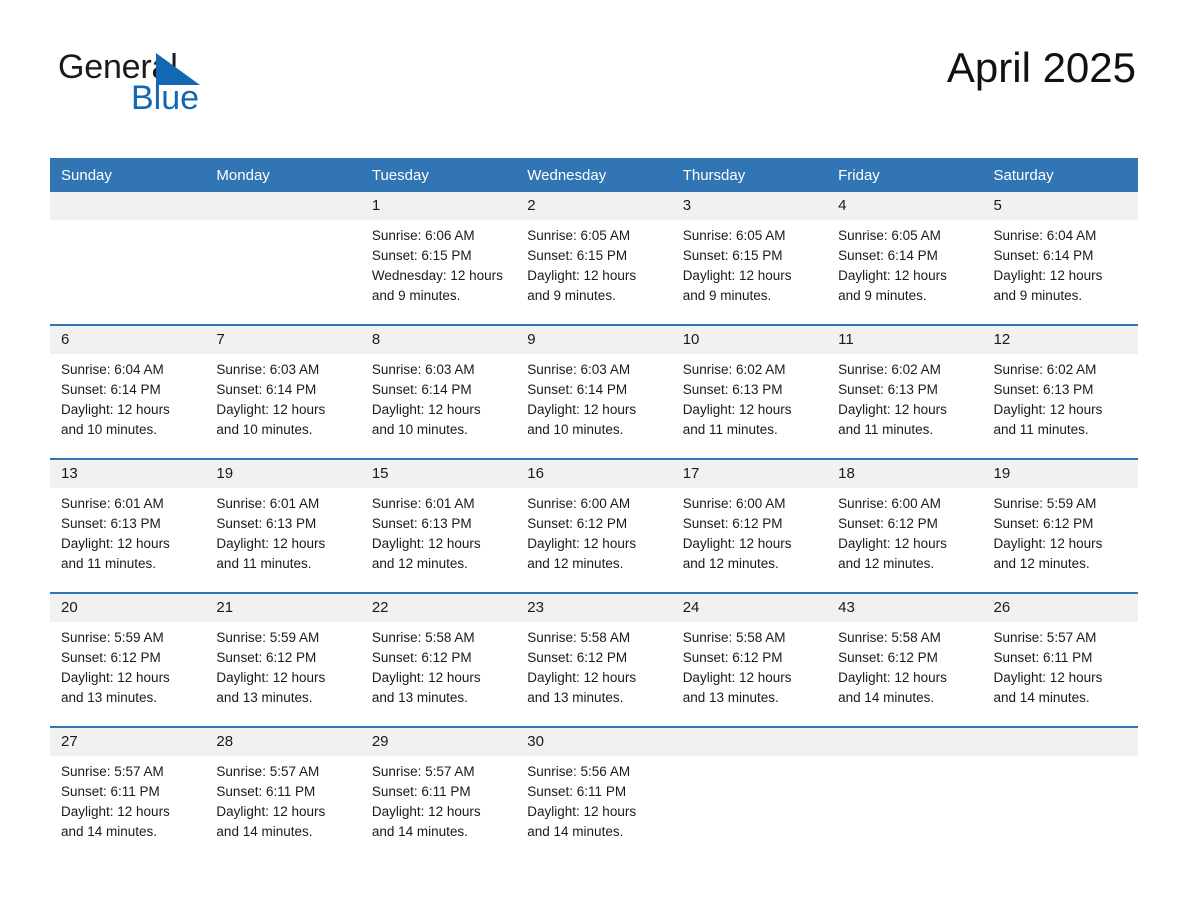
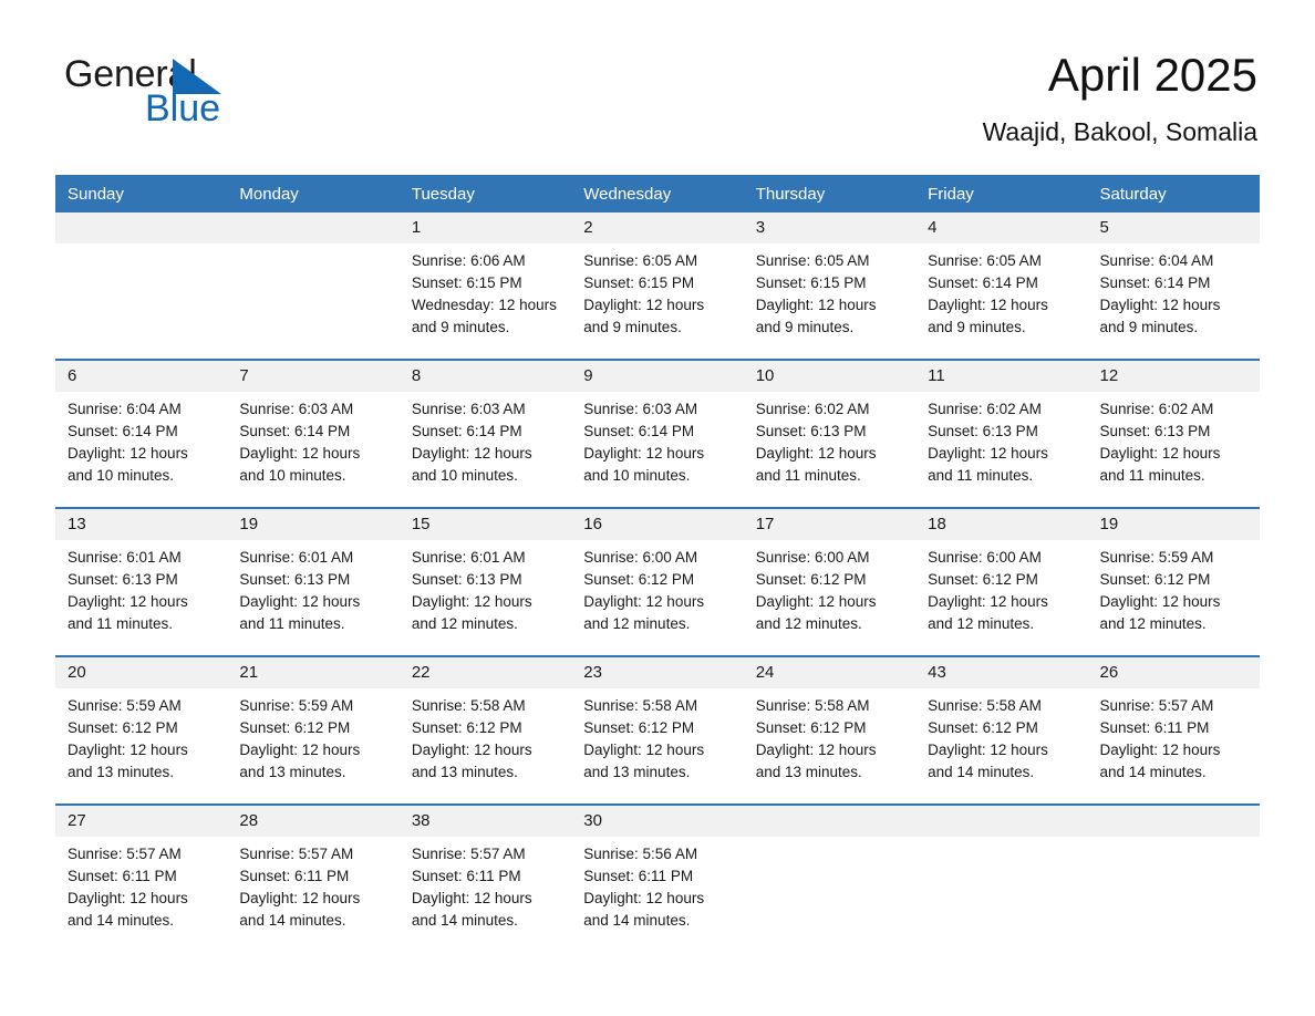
  Gener
  Blue
  April 2025
+ Waajid, Bakool, Somalia
  Sunday	Monday	Tuesday	Wednesday	Thursday	Friday	Saturday
  		1Sunrise: 6:06 AM Sunset: 6:15 PM Wednesday: 12 hours and 9 minutes.	2Sunrise: 6:05 AM Sunset: 6:15 PM Daylight: 12 hours and 9 minutes.	3Sunrise: 6:05 AM Sunset: 6:15 PM Daylight: 12 hours and 9 minutes.	4Sunrise: 6:05 AM Sunset: 6:14 PM Daylight: 12 hours and 9 minutes.	5Sunrise: 6:04 AM Sunset: 6:14 PM Daylight: 12 hours and 9 minutes.
  6Sunrise: 6:04 AM Sunset: 6:14 PM Daylight: 12 hours and 10 minutes.	7Sunrise: 6:03 AM Sunset: 6:14 PM Daylight: 12 hours and 10 minutes.	8Sunrise: 6:03 AM Sunset: 6:14 PM Daylight: 12 hours and 10 minutes.	9Sunrise: 6:03 AM Sunset: 6:14 PM Daylight: 12 hours and 10 minutes.	10Sunrise: 6:02 AM Sunset: 6:13 PM Daylight: 12 hours and 11 minutes.	11Sunrise: 6:02 AM Sunset: 6:13 PM Daylight: 12 hours and 11 minutes.	12Sunrise: 6:02 AM Sunset: 6:13 PM Daylight: 12 hours and 11 minutes.
  13Sunrise: 6:01 AM Sunset: 6:13 PM Daylight: 12 hours and 11 minutes.	19Sunrise: 6:01 AM Sunset: 6:13 PM Daylight: 12 hours and 11 minutes.	15Sunrise: 6:01 AM Sunset: 6:13 PM Daylight: 12 hours and 12 minutes.	16Sunrise: 6:00 AM Sunset: 6:12 PM Daylight: 12 hours and 12 minutes.	17Sunrise: 6:00 AM Sunset: 6:12 PM Daylight: 12 hours and 12 minutes.	18Sunrise: 6:00 AM Sunset: 6:12 PM Daylight: 12 hours and 12 minutes.	19Sunrise: 5:59 AM Sunset: 6:12 PM Daylight: 12 hours and 12 minutes.
  20Sunrise: 5:59 AM Sunset: 6:12 PM Daylight: 12 hours and 13 minutes.	21Sunrise: 5:59 AM Sunset: 6:12 PM Daylight: 12 hours and 13 minutes.	22Sunrise: 5:58 AM Sunset: 6:12 PM Daylight: 12 hours and 13 minutes.	23Sunrise: 5:58 AM Sunset: 6:12 PM Daylight: 12 hours and 13 minutes.	24Sunrise: 5:58 AM Sunset: 6:12 PM Daylight: 12 hours and 13 minutes.	43Sunrise: 5:58 AM Sunset: 6:12 PM Daylight: 12 hours and 14 minutes.	26Sunrise: 5:57 AM Sunset: 6:11 PM Daylight: 12 hours and 14 minutes.
- 27Sunrise: 5:57 AM Sunset: 6:11 PM Daylight: 12 hours and 14 minutes.	28Sunrise: 5:57 AM Sunset: 6:11 PM Daylight: 12 hours and 14 minutes.	29Sunrise: 5:57 AM Sunset: 6:11 PM Daylight: 12 hours and 14 minutes.	30Sunrise: 5:56 AM Sunset: 6:11 PM Daylight: 12 hours and 14 minutes.
+ 27Sunrise: 5:57 AM Sunset: 6:11 PM Daylight: 12 hours and 14 minutes.	28Sunrise: 5:57 AM Sunset: 6:11 PM Daylight: 12 hours and 14 minutes.	38Sunrise: 5:57 AM Sunset: 6:11 PM Daylight: 12 hours and 14 minutes.	30Sunrise: 5:56 AM Sunset: 6:11 PM Daylight: 12 hours and 14 minutes.
